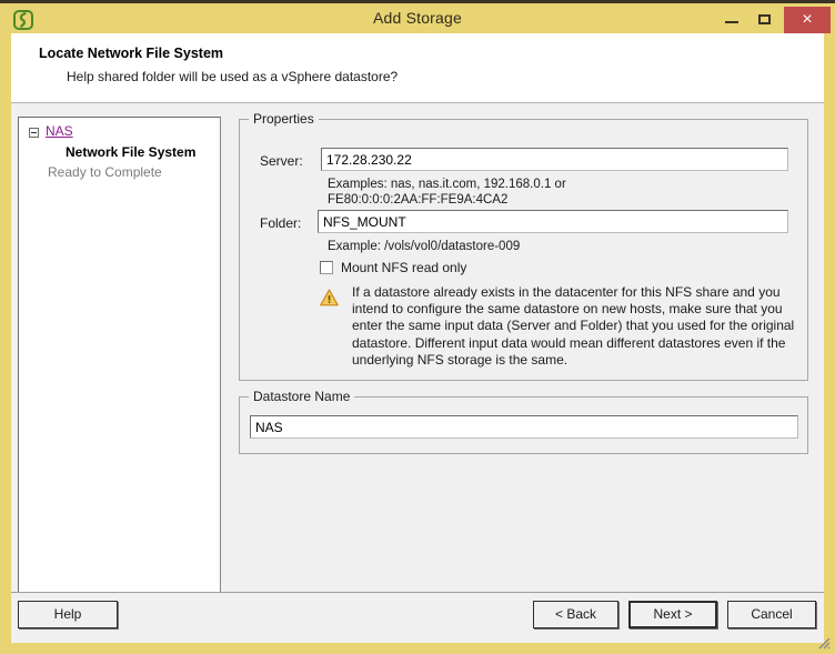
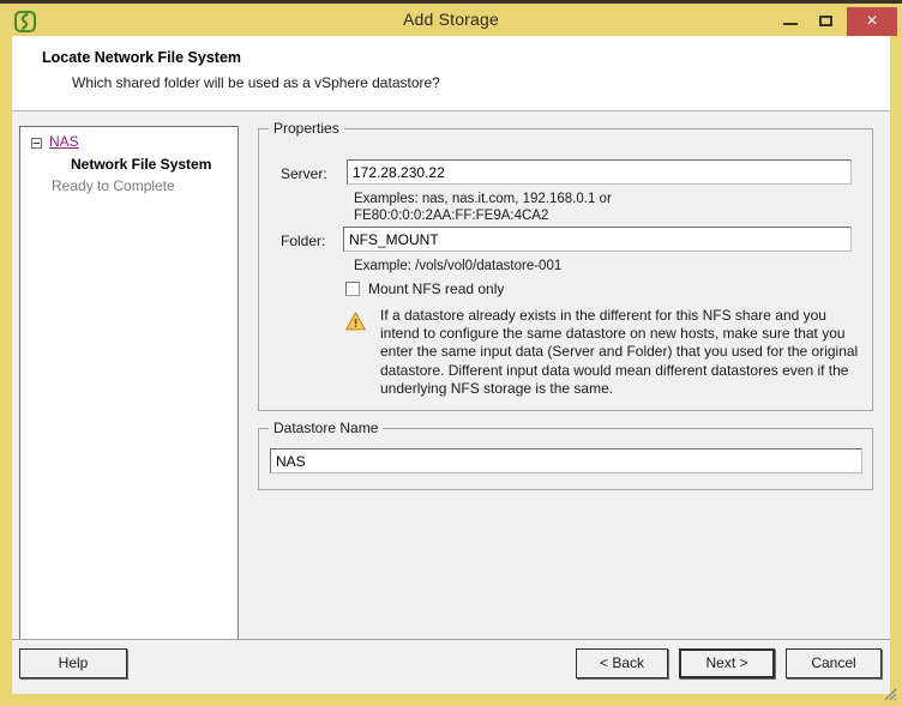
  Add Storage
  ×
  Locate Network File System
- Help shared folder will be used as a vSphere datastore?
+ Which shared folder will be used as a vSphere datastore?
  NAS
  Network File System
  Ready to Complete
  Properties
  Server:
  172.28.230.22
  Examples: nas, nas.it.com, 192.168.0.1 or
  FE80:0:0:0:2AA:FF:FE9A:4CA2
  Folder:
  NFS_MOUNT
- Example: /vols/vol0/datastore-009
+ Example: /vols/vol0/datastore-001
  Mount NFS read only
- If a datastore already exists in the datacenter for this NFS share and you intend to configure the same datastore on new hosts, make sure that you enter the same input data (Server and Folder) that you used for the original datastore. Different input data would mean different datastores even if the underlying NFS storage is the same.
+ If a datastore already exists in the different for this NFS share and you intend to configure the same datastore on new hosts, make sure that you enter the same input data (Server and Folder) that you used for the original datastore. Different input data would mean different datastores even if the underlying NFS storage is the same.
  Datastore Name
  NAS
  Help
  < Back
  Next >
  Cancel
